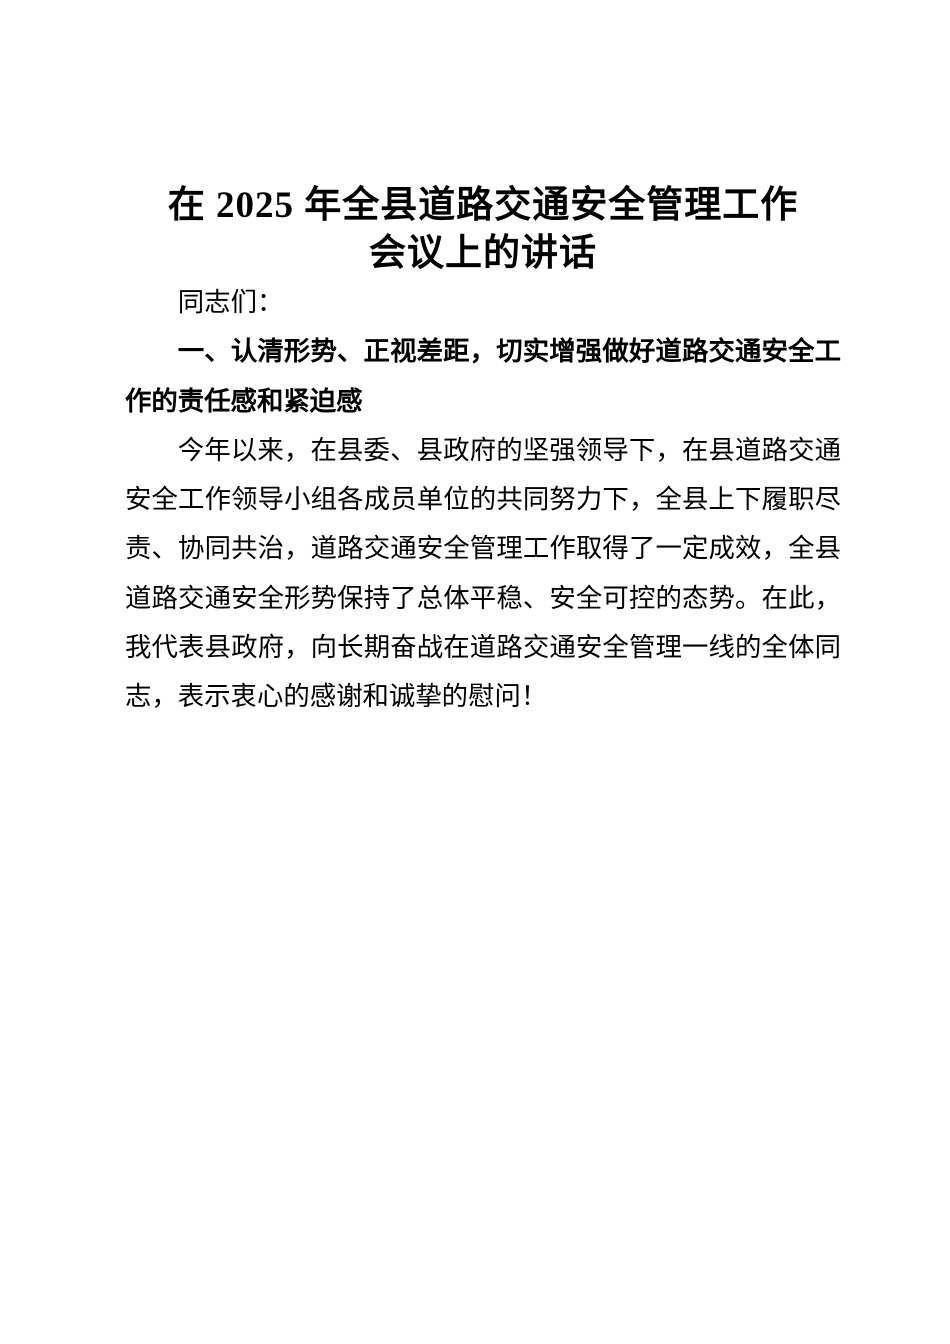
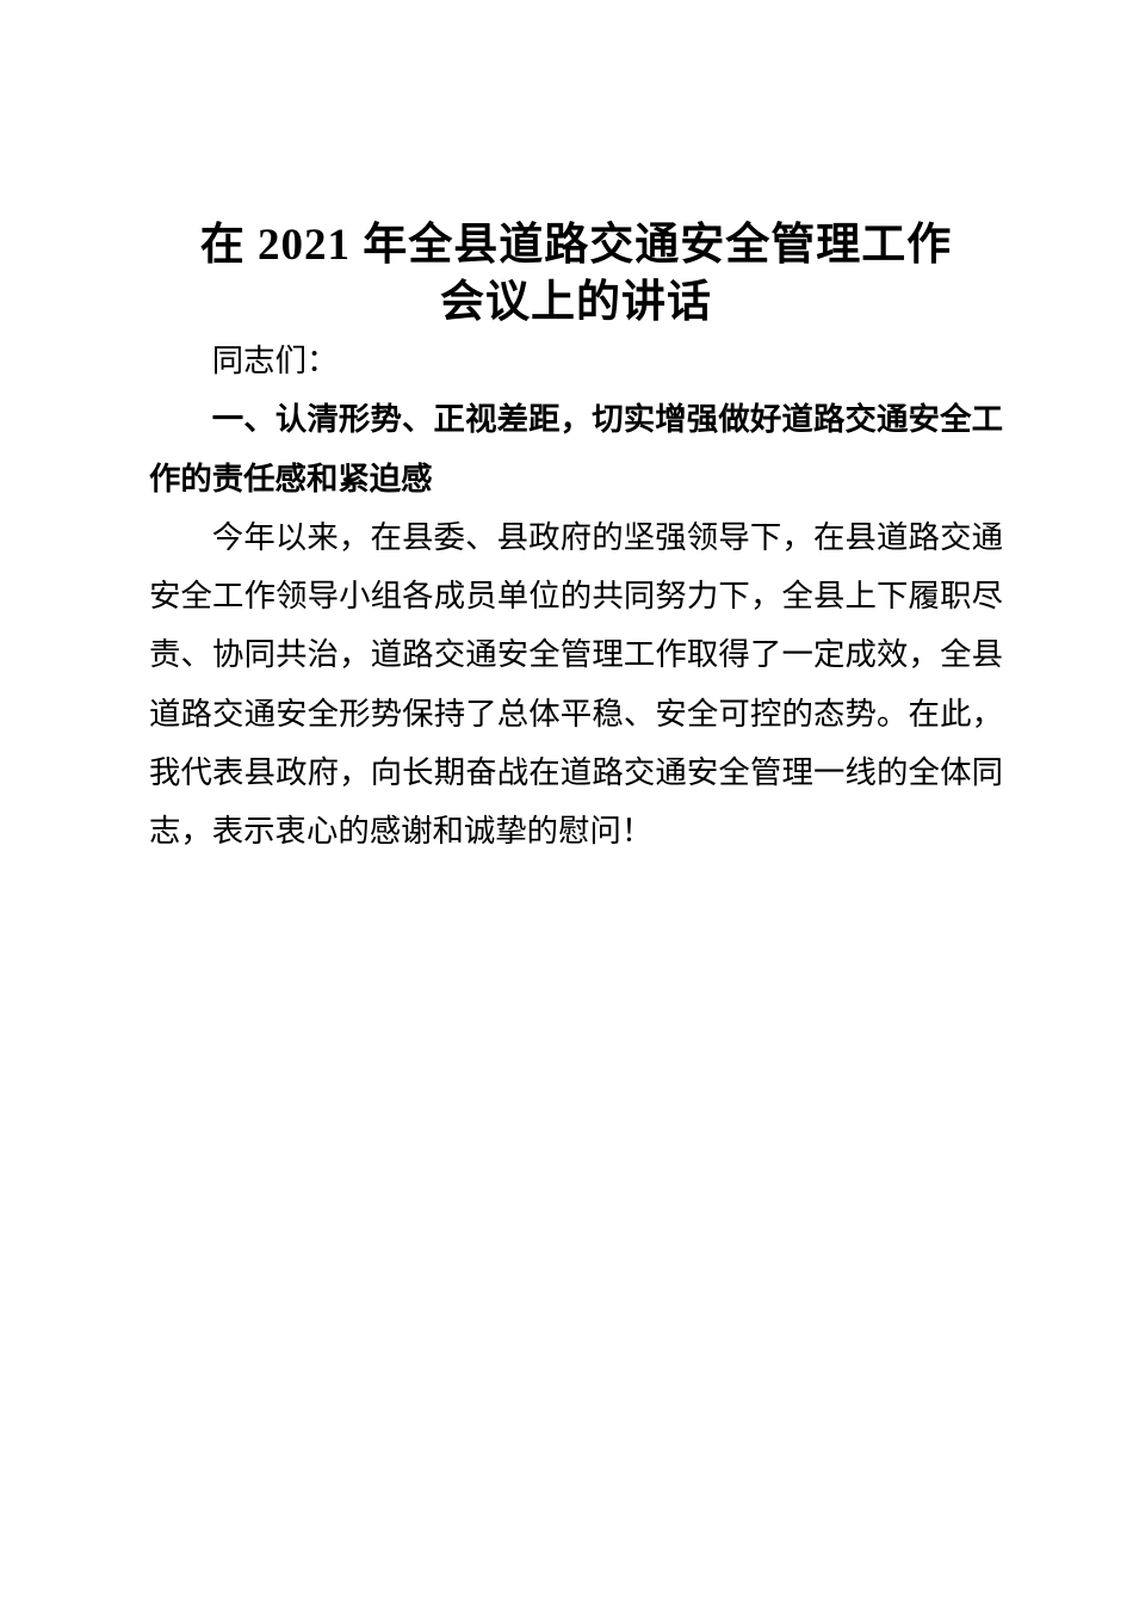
- 在 2025 年全县道路交通安全管理工作
+ 在 2021 年全县道路交通安全管理工作
  会议上的讲话
  同志们：
  一、认清形势、正视差距，切实增强做好道路交通安全工作的责任感和紧迫感
  今年以来，在县委、县政府的坚强领导下，在县道路交通安全工作领导小组各成员单位的共同努力下，全县上下履职尽责、协同共治，道路交通安全管理工作取得了一定成效，全县道路交通安全形势保持了总体平稳、安全可控的态势。在此，我代表县政府，向长期奋战在道路交通安全管理一线的全体同志，表示衷心的感谢和诚挚的慰问！
